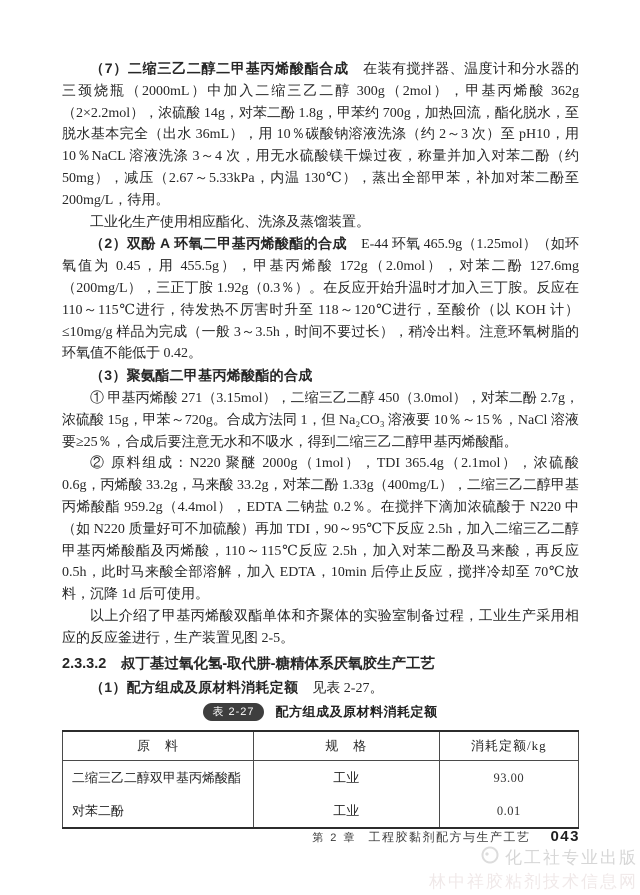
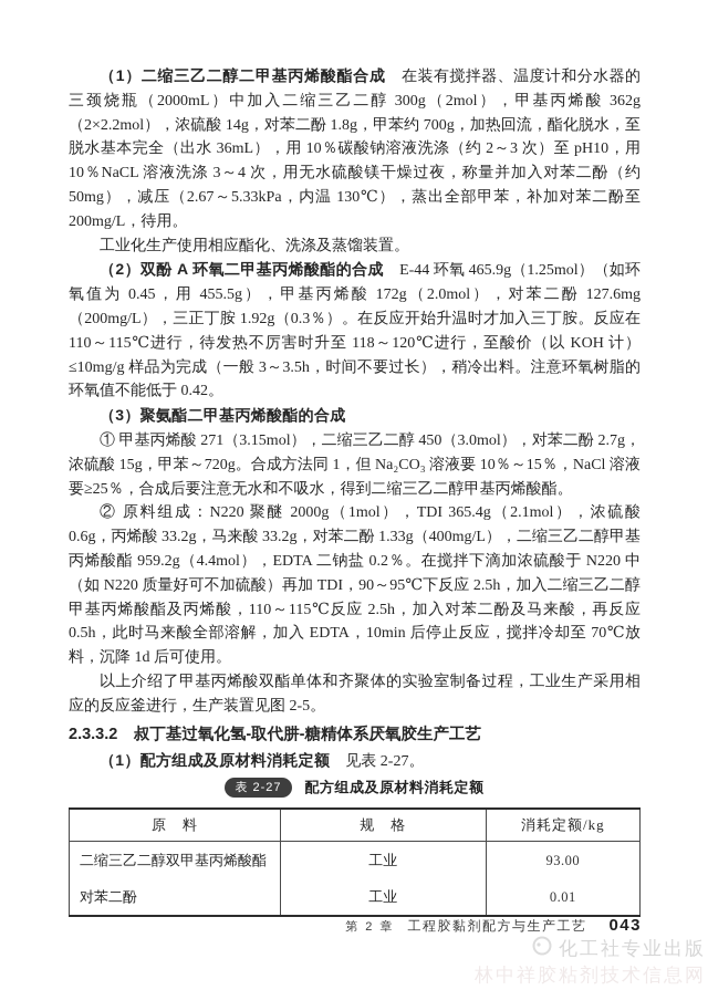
- （7）二缩三乙二醇二甲基丙烯酸酯合成 在装有搅拌器、温度计和分水器的三颈烧瓶（2000mL）中加入二缩三乙二醇 300g（2mol），甲基丙烯酸 362g（2×2.2mol），浓硫酸 14g，对苯二酚 1.8g，甲苯约 700g，加热回流，酯化脱水，至脱水基本完全（出水 36mL），用 10％碳酸钠溶液洗涤（约 2～3 次）至 pH10，用 10％NaCL 溶液洗涤 3～4 次，用无水硫酸镁干燥过夜，称量并加入对苯二酚（约 50mg），减压（2.67～5.33kPa，内温 130℃），蒸出全部甲苯，补加对苯二酚至 200mg/L，待用。
+ （1）二缩三乙二醇二甲基丙烯酸酯合成 在装有搅拌器、温度计和分水器的三颈烧瓶（2000mL）中加入二缩三乙二醇 300g（2mol），甲基丙烯酸 362g（2×2.2mol），浓硫酸 14g，对苯二酚 1.8g，甲苯约 700g，加热回流，酯化脱水，至脱水基本完全（出水 36mL），用 10％碳酸钠溶液洗涤（约 2～3 次）至 pH10，用 10％NaCL 溶液洗涤 3～4 次，用无水硫酸镁干燥过夜，称量并加入对苯二酚（约 50mg），减压（2.67～5.33kPa，内温 130℃），蒸出全部甲苯，补加对苯二酚至 200mg/L，待用。
  工业化生产使用相应酯化、洗涤及蒸馏装置。
  （2）双酚 A 环氧二甲基丙烯酸酯的合成 E-44 环氧 465.9g（1.25mol）（如环氧值为 0.45，用 455.5g），甲基丙烯酸 172g（2.0mol），对苯二酚 127.6mg（200mg/L），三正丁胺 1.92g（0.3％）。在反应开始升温时才加入三丁胺。反应在 110～115℃进行，待发热不厉害时升至 118～120℃进行，至酸价（以 KOH 计）≤10mg/g 样品为完成（一般 3～3.5h，时间不要过长），稍冷出料。注意环氧树脂的环氧值不能低于 0.42。
  （3）聚氨酯二甲基丙烯酸酯的合成
  ① 甲基丙烯酸 271（3.15mol），二缩三乙二醇 450（3.0mol），对苯二酚 2.7g，浓硫酸 15g，甲苯～720g。合成方法同 1，但 Na₂CO₃ 溶液要 10％～15％，NaCl 溶液要≥25％，合成后要注意无水和不吸水，得到二缩三乙二醇甲基丙烯酸酯。
  ② 原料组成：N220 聚醚 2000g（1mol），TDI 365.4g（2.1mol），浓硫酸 0.6g，丙烯酸 33.2g，马来酸 33.2g，对苯二酚 1.33g（400mg/L），二缩三乙二醇甲基丙烯酸酯 959.2g（4.4mol），EDTA 二钠盐 0.2％。在搅拌下滴加浓硫酸于 N220 中（如 N220 质量好可不加硫酸）再加 TDI，90～95℃下反应 2.5h，加入二缩三乙二醇甲基丙烯酸酯及丙烯酸，110～115℃反应 2.5h，加入对苯二酚及马来酸，再反应 0.5h，此时马来酸全部溶解，加入 EDTA，10min 后停止反应，搅拌冷却至 70℃放料，沉降 1d 后可使用。
  以上介绍了甲基丙烯酸双酯单体和齐聚体的实验室制备过程，工业生产采用相应的反应釜进行，生产装置见图 2-5。
  2.3.3.2 叔丁基过氧化氢-取代肼-糖精体系厌氧胶生产工艺
  （1）配方组成及原材料消耗定额 见表 2-27。
  表 2-27
  配方组成及原材料消耗定额
  原 料	规 格	消耗定额/kg
  二缩三乙二醇双甲基丙烯酸酯	工业	93.00
  对苯二酚	工业	0.01
  第 2 章
  工程胶黏剂配方与生产工艺
  043
  化工社专业出版
